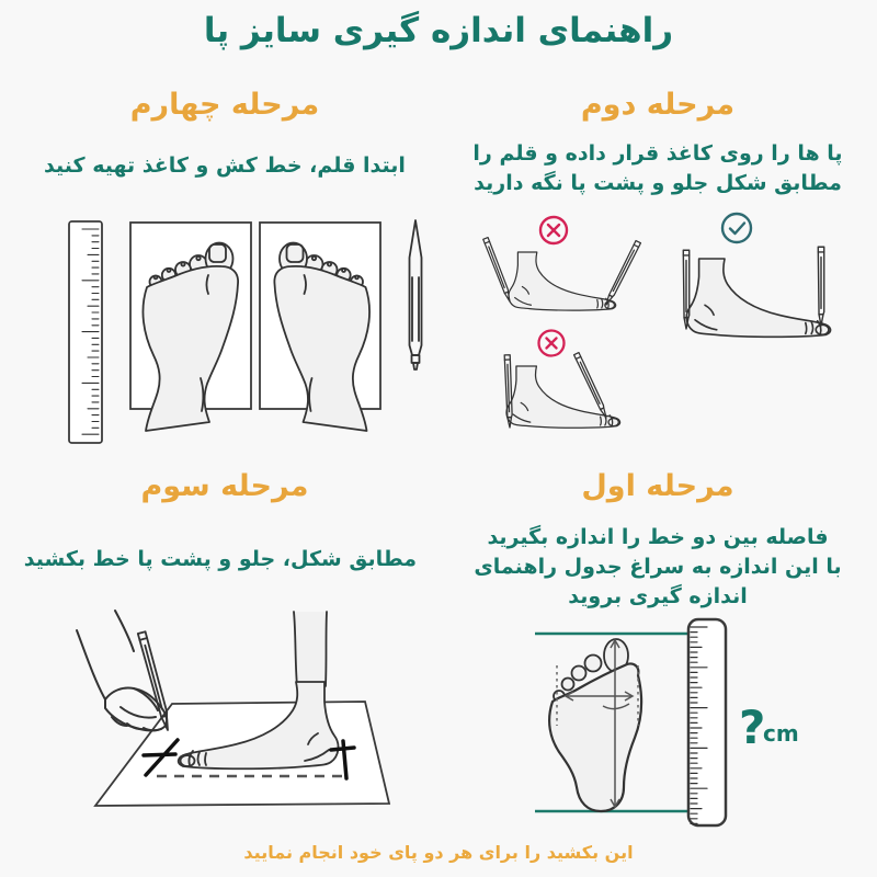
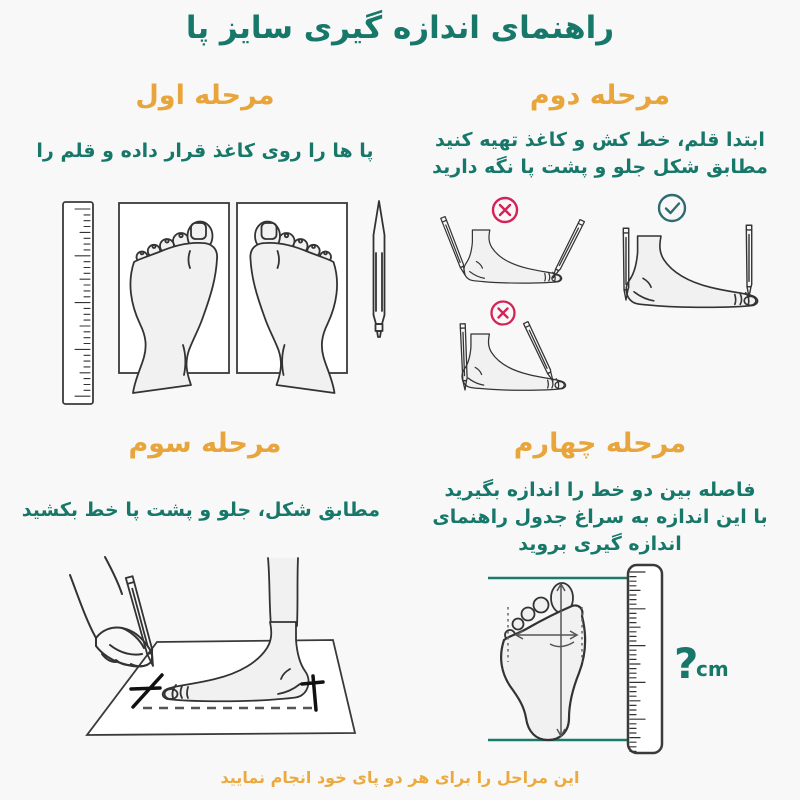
  راهنمای اندازه گیری سایز پا
- مرحله چهارم
+ مرحله اول
- ابتدا قلم، خط کش و کاغذ تهیه کنید
+ پا ها را روی کاغذ قرار داده و قلم را
  مرحله دوم
- پا ها را روی کاغذ قرار داده و قلم را
+ ابتدا قلم، خط کش و کاغذ تهیه کنید
  مطابق شکل جلو و پشت پا نگه دارید
  مرحله سوم
  مطابق شکل، جلو و پشت پا خط بکشید
- مرحله اول
+ مرحله چهارم
  فاصله بین دو خط را اندازه بگیرید
  با این اندازه به سراغ جدول راهنمای
  اندازه گیری بروید
  ?
  cm
- این بکشید را برای هر دو پای خود انجام نمایید
+ این مراحل را برای هر دو پای خود انجام نمایید
